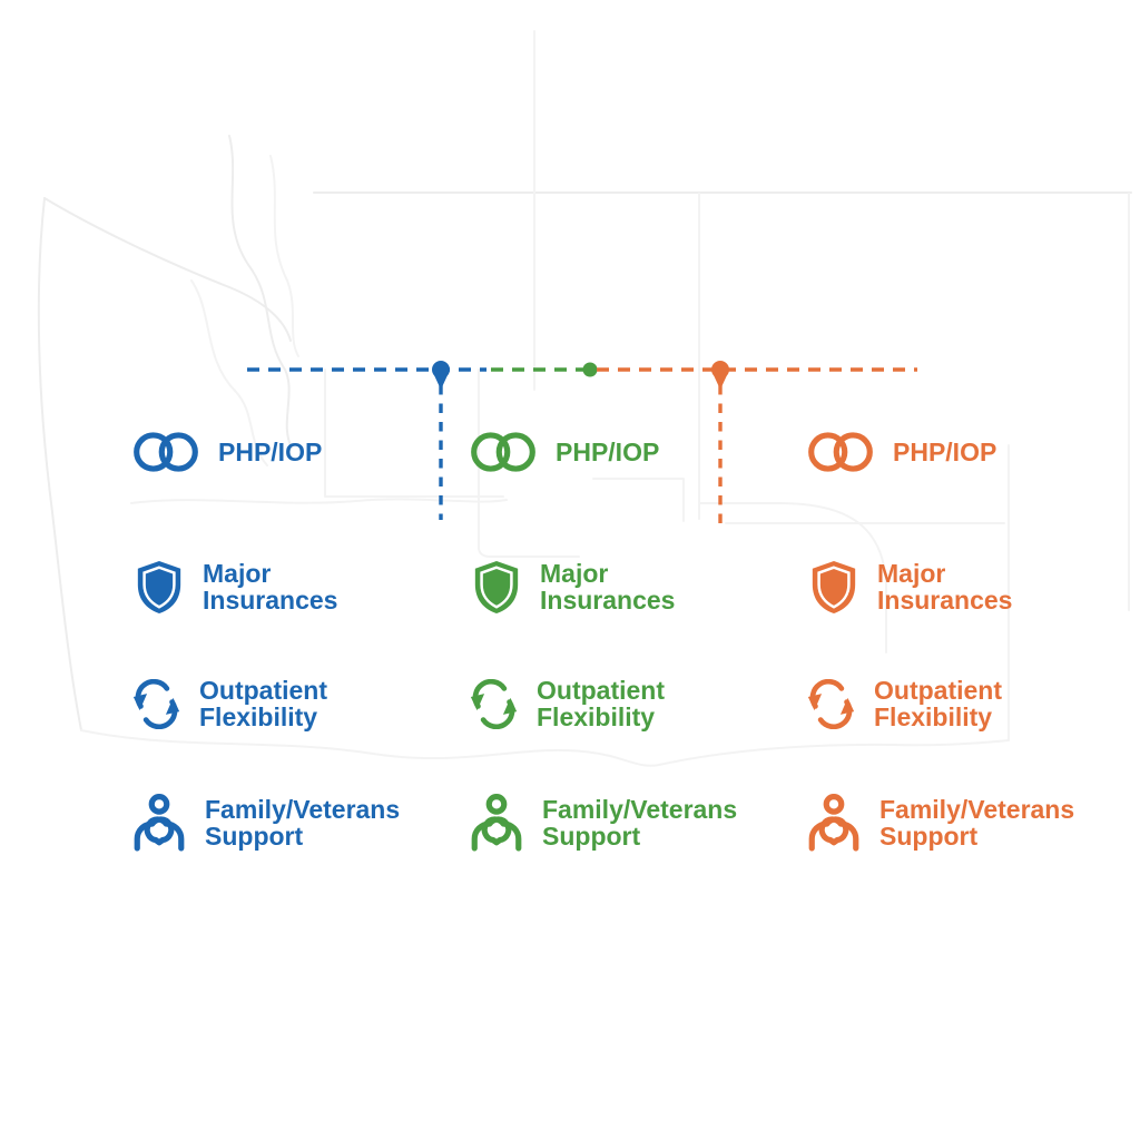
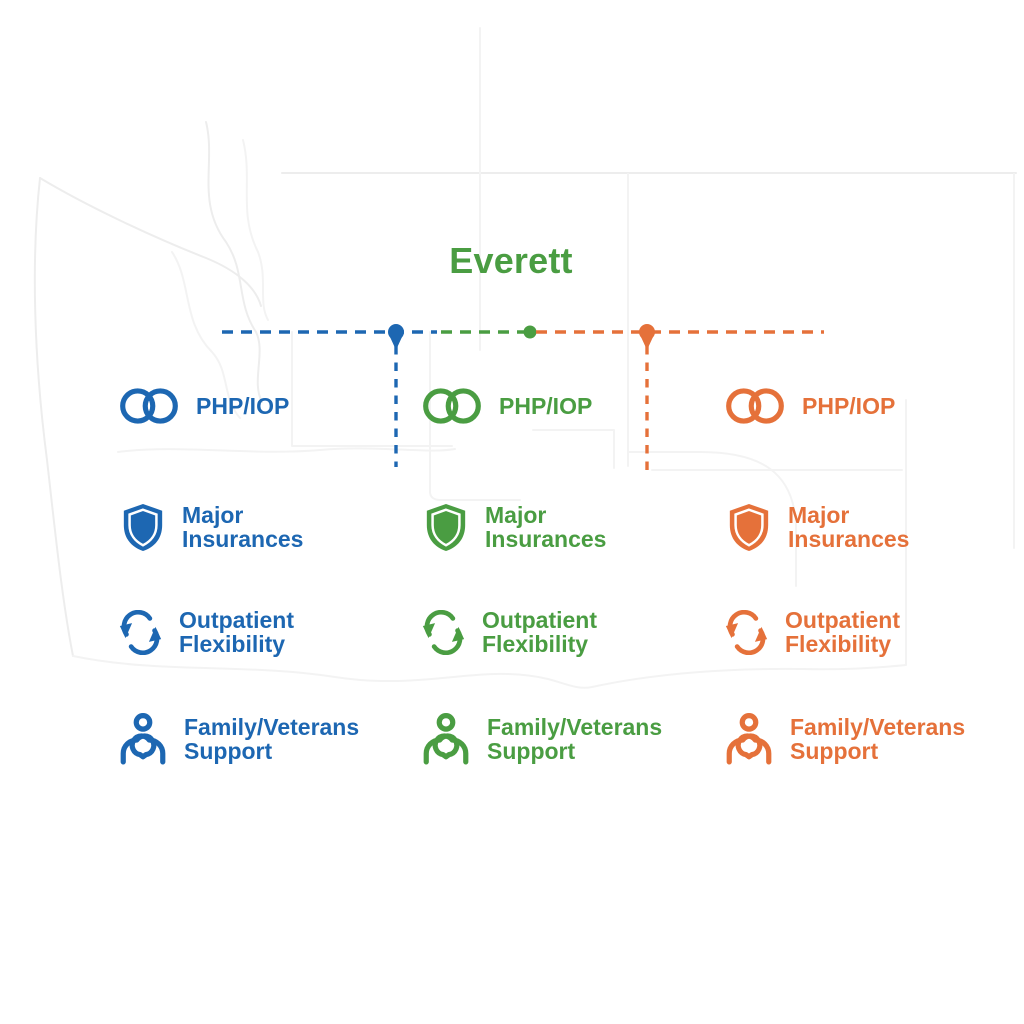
+ Everett
  PHP/IOP
  Major
  Insurances
  Outpatient
  Flexibility
  Family/Veterans
  Support
  PHP/IOP
  Major
  Insurances
  Outpatient
  Flexibility
  Family/Veterans
  Support
  PHP/IOP
  Major
  Insurances
  Outpatient
  Flexibility
  Family/Veterans
  Support
